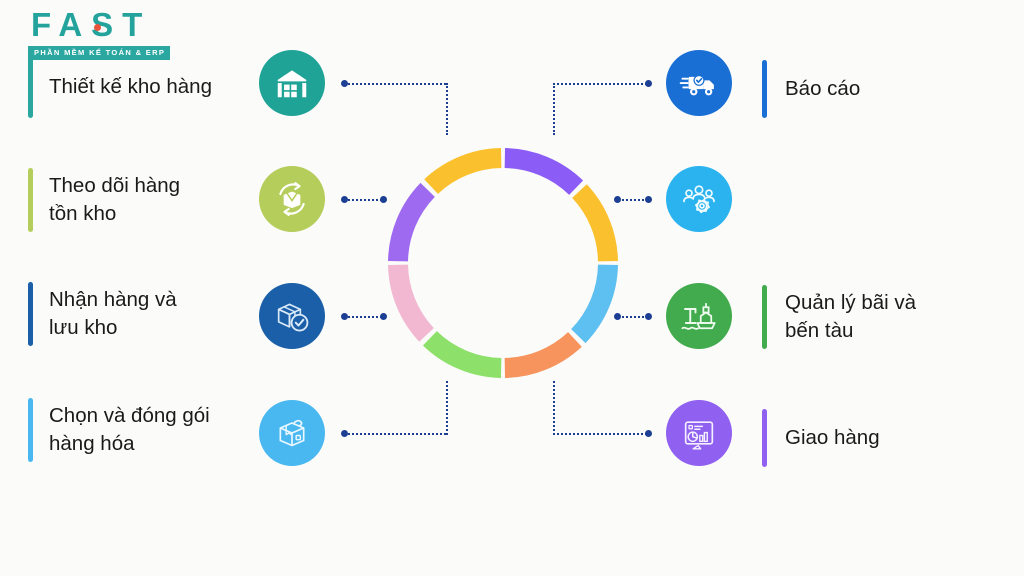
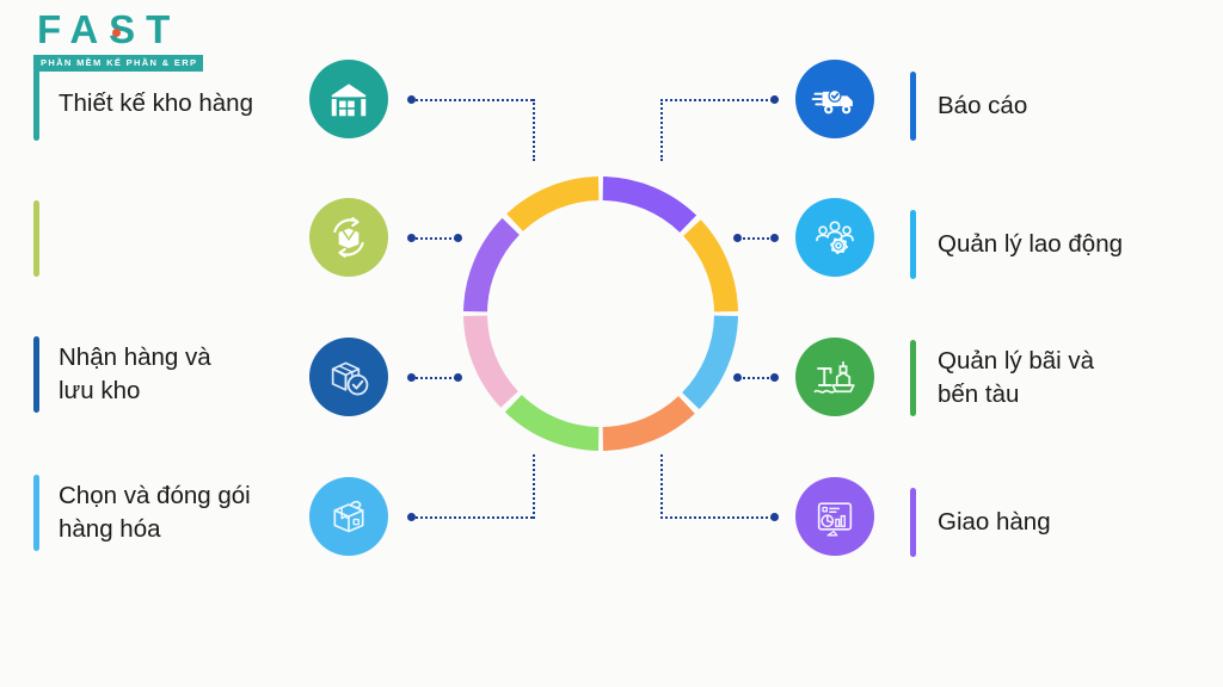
  FAST
- PHẦN MỀM KẾ TOÁN & ERP
+ PHẦN MỀM KẾ PHẦN & ERP
  Thiết kế kho hàng
- Theo dõi hàng
- tồn kho
  Nhận hàng và
  lưu kho
  Chọn và đóng gói
  hàng hóa
  Báo cáo
+ Quản lý lao động
  Quản lý bãi và
  bến tàu
  Giao hàng
